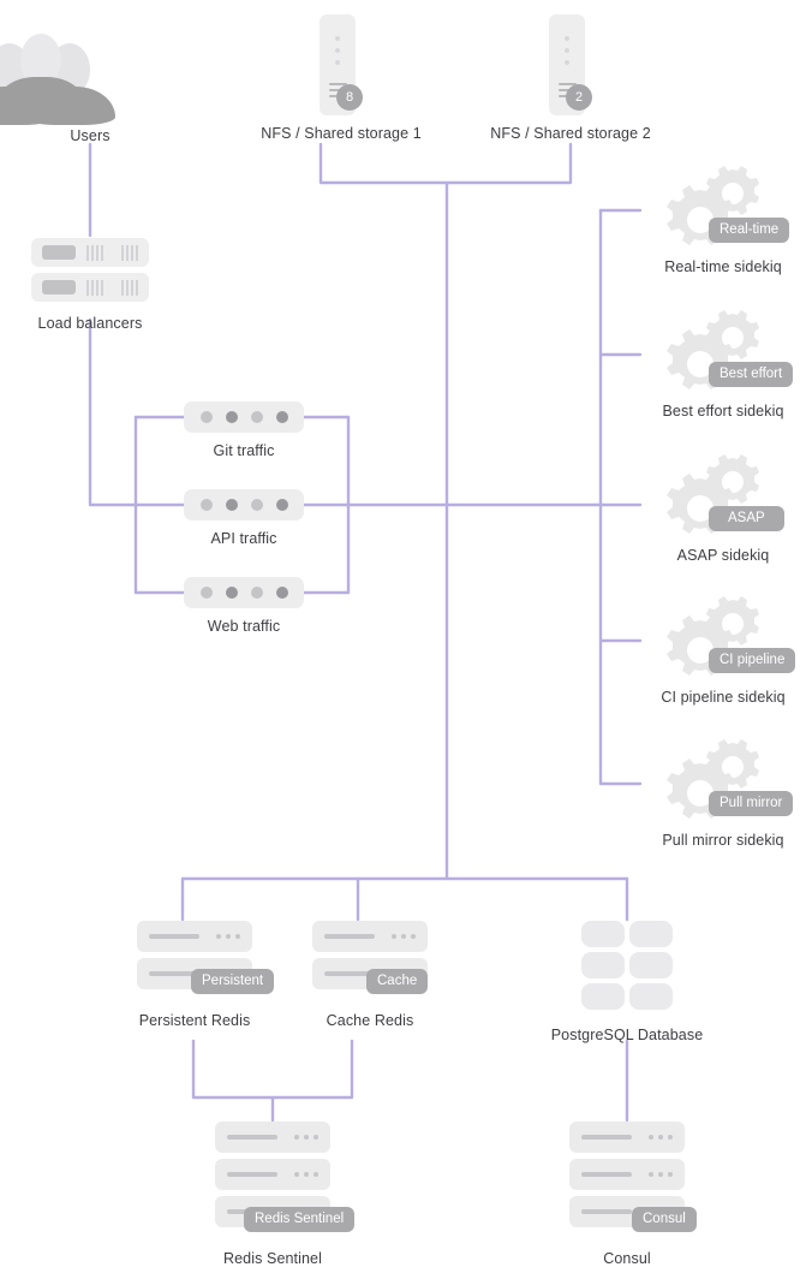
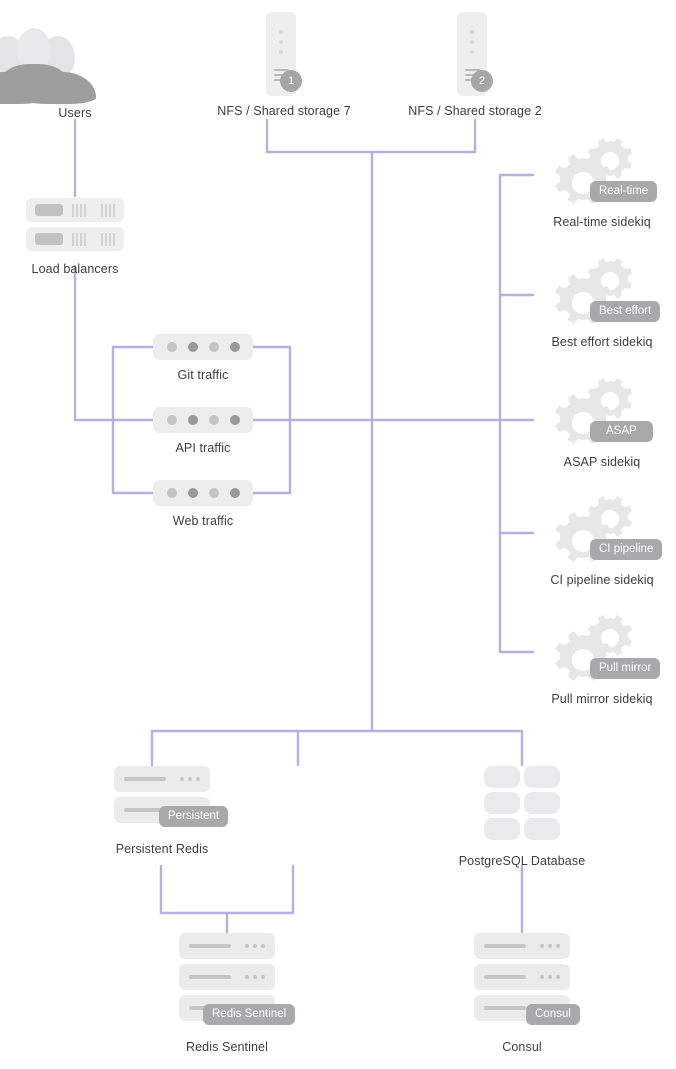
  Users
- 8
+ 1
- NFS / Shared storage 1
+ NFS / Shared storage 7
  2
  NFS / Shared storage 2
  Load balancers
  Git traffic
  API traffic
  Web traffic
  Real-time
  Real-time sidekiq
  Best effort
  Best effort sidekiq
  ASAP
  ASAP sidekiq
  CI pipeline
  CI pipeline sidekiq
  Pull mirror
  Pull mirror sidekiq
  Persistent
  Persistent Redis
- Cache
- Cache Redis
  PostgreSQL Database
  Redis Sentinel
  Redis Sentinel
  Consul
  Consul
